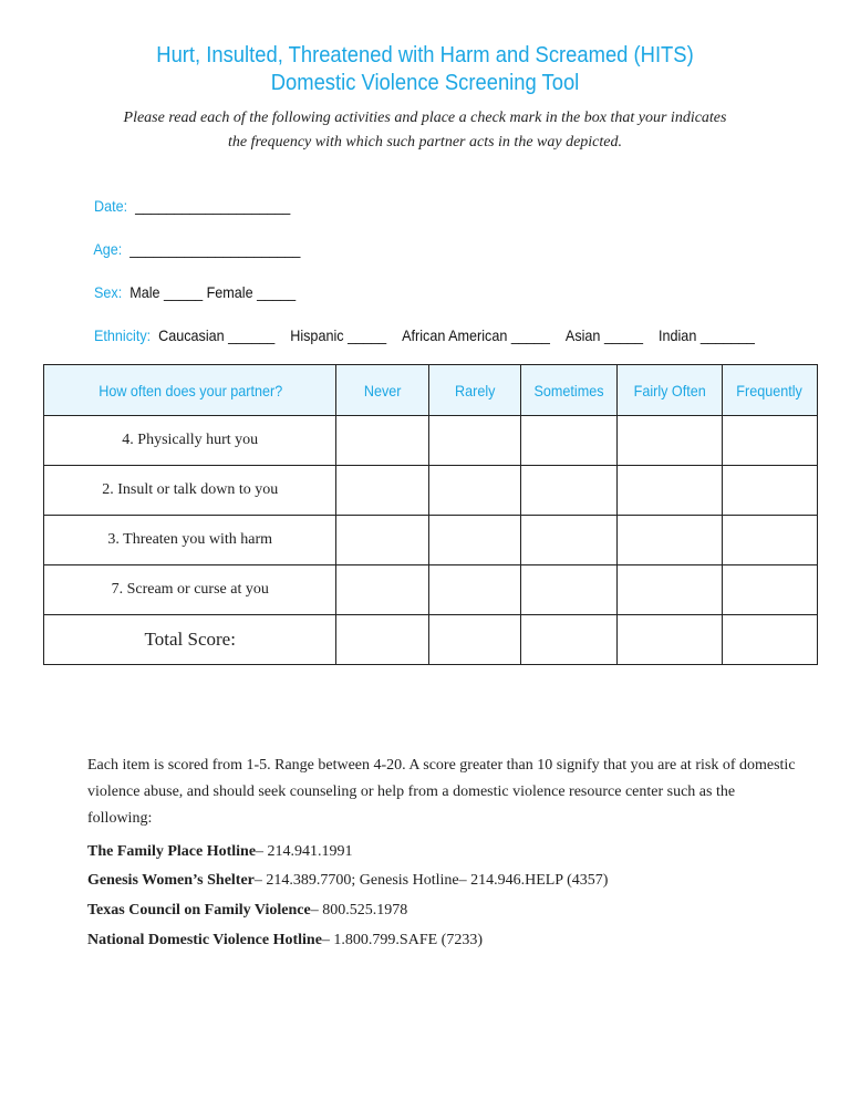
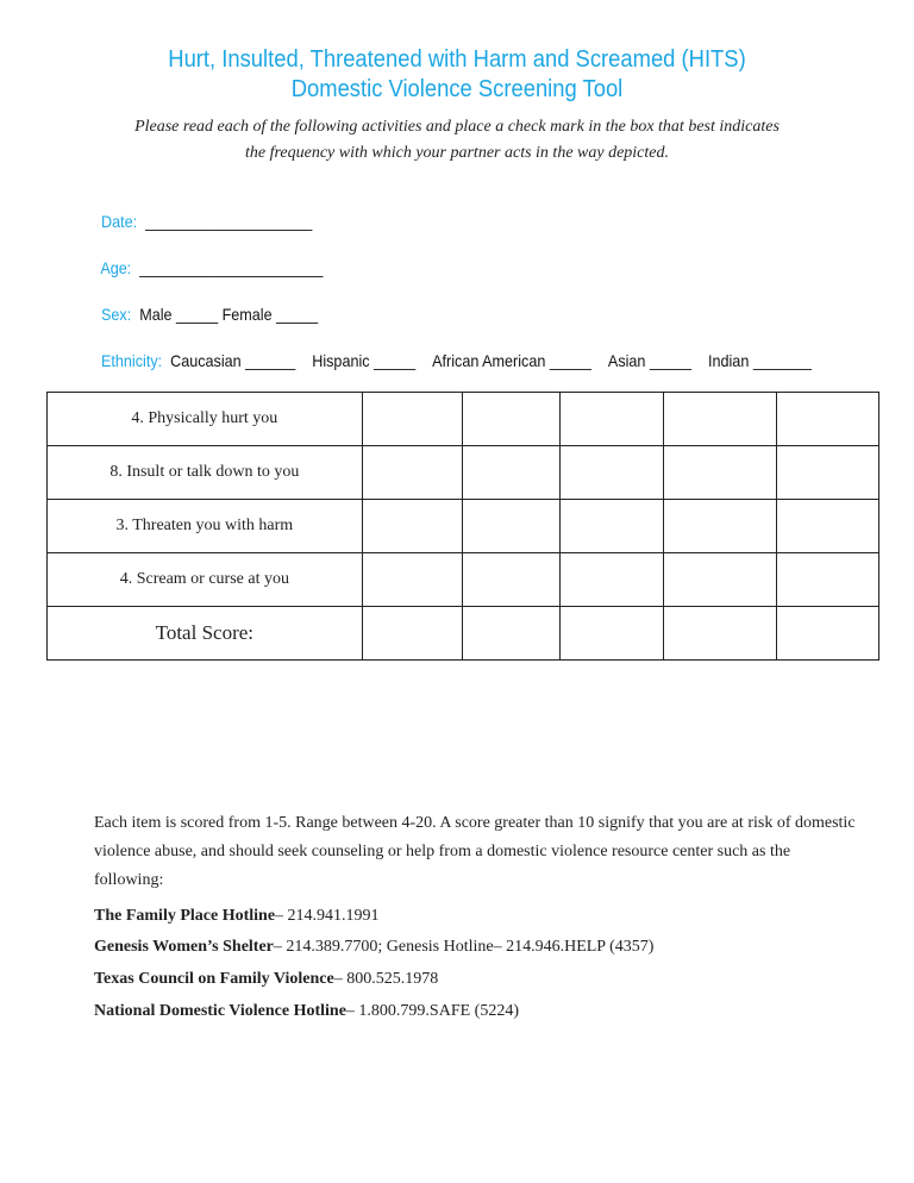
  Hurt, Insulted, Threatened with Harm and Screamed (HITS)
  Domestic Violence Screening Tool
- Please read each of the following activities and place a check mark in the box that your indicates
+ Please read each of the following activities and place a check mark in the box that best indicates
- the frequency with which such partner acts in the way depicted.
+ the frequency with which your partner acts in the way depicted.
  Date: ____________________
  Age: ______________________
  Sex: Male _____ Female _____
  Ethnicity: Caucasian ______ Hispanic _____ African American _____ Asian _____ Indian _______
- How often does your partner?	Never	Rarely	Sometimes	Fairly Often	Frequently
  4. Physically hurt you
- 2. Insult or talk down to you
+ 8. Insult or talk down to you
  3. Threaten you with harm
- 7. Scream or curse at you
+ 4. Scream or curse at you
  Total Score:
  Each item is scored from 1-5. Range between 4-20. A score greater than 10 signify that you are at risk of domestic violence abuse, and should seek counseling or help from a domestic violence resource center such as the following:
  The Family Place Hotline– 214.941.1991
  Genesis Women’s Shelter– 214.389.7700; Genesis Hotline– 214.946.HELP (4357)
  Texas Council on Family Violence– 800.525.1978
- National Domestic Violence Hotline– 1.800.799.SAFE (7233)
+ National Domestic Violence Hotline– 1.800.799.SAFE (5224)
